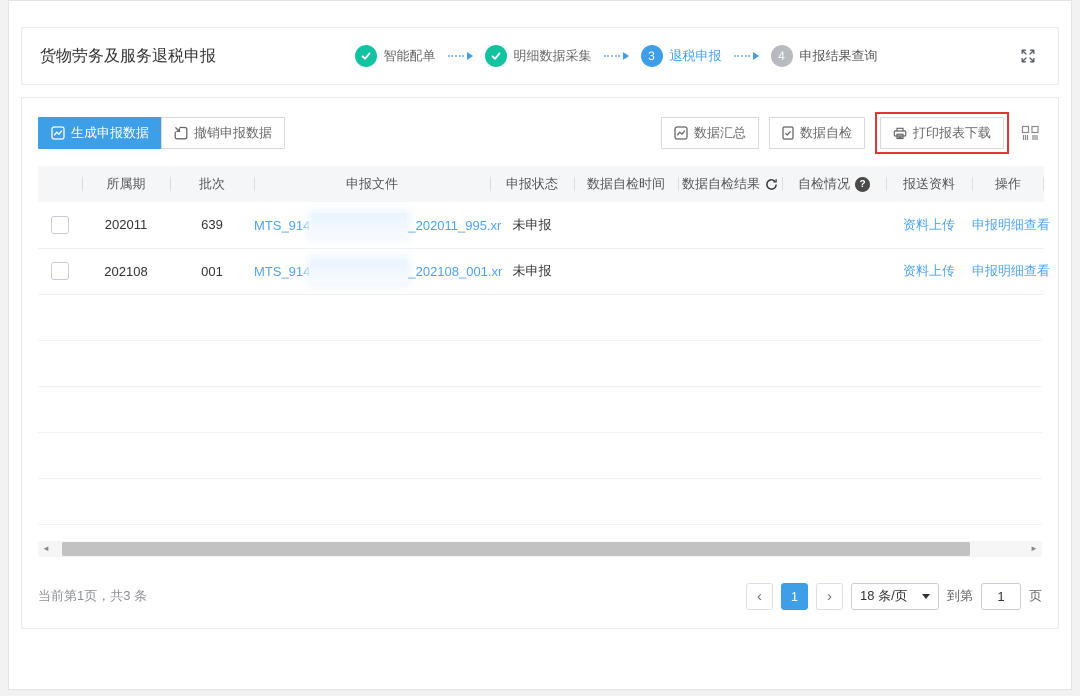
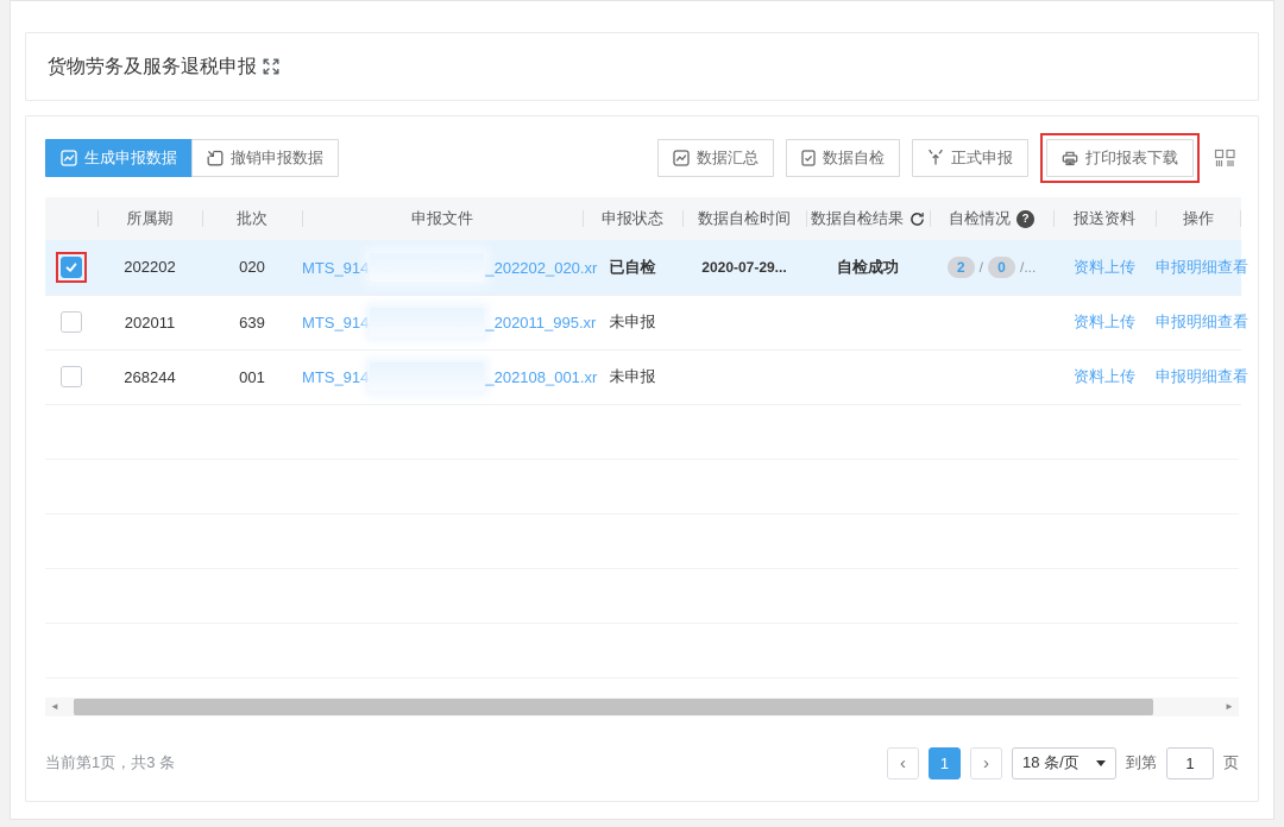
  货物劳务及服务退税申报
- 智能配单
- 明细数据采集
- 3
- 退税申报
- 4
- 申报结果查询
  生成申报数据
  撤销申报数据
  数据汇总
  数据自检
+ 正式申报
  打印报表下载
  	所属期	批次	申报文件	申报状态	数据自检时间	数据自检结果	自检情况 ?	报送资料	操作
+ 	202202	020	MTS_914 _202202_020.xr	已自检	2020-07-29...	自检成功	2 / 0 /...	资料上传	申报明细查看
  	202011	639	MTS_914 _202011_995.xr	未申报				资料上传	申报明细查看
- 	202108	001	MTS_914 _202108_001.xr	未申报				资料上传	申报明细查看
+ 	268244	001	MTS_914 _202108_001.xr	未申报				资料上传	申报明细查看
  ◄
  ►
  当前第1页，共3 条
  ‹
  1
  ›
  18 条/页
  到第
  1
  页
